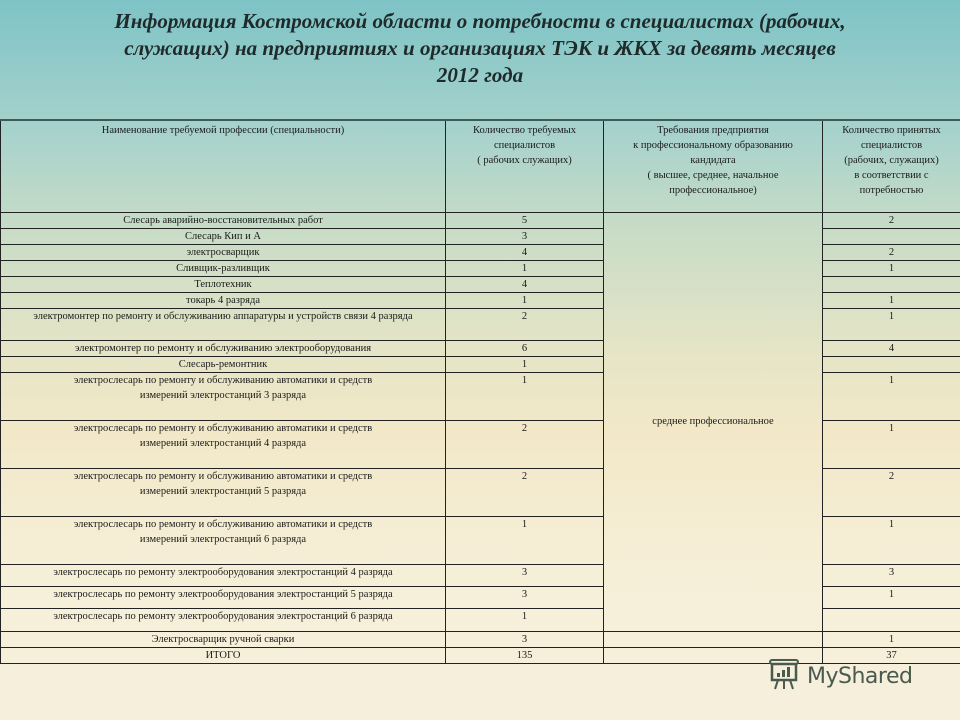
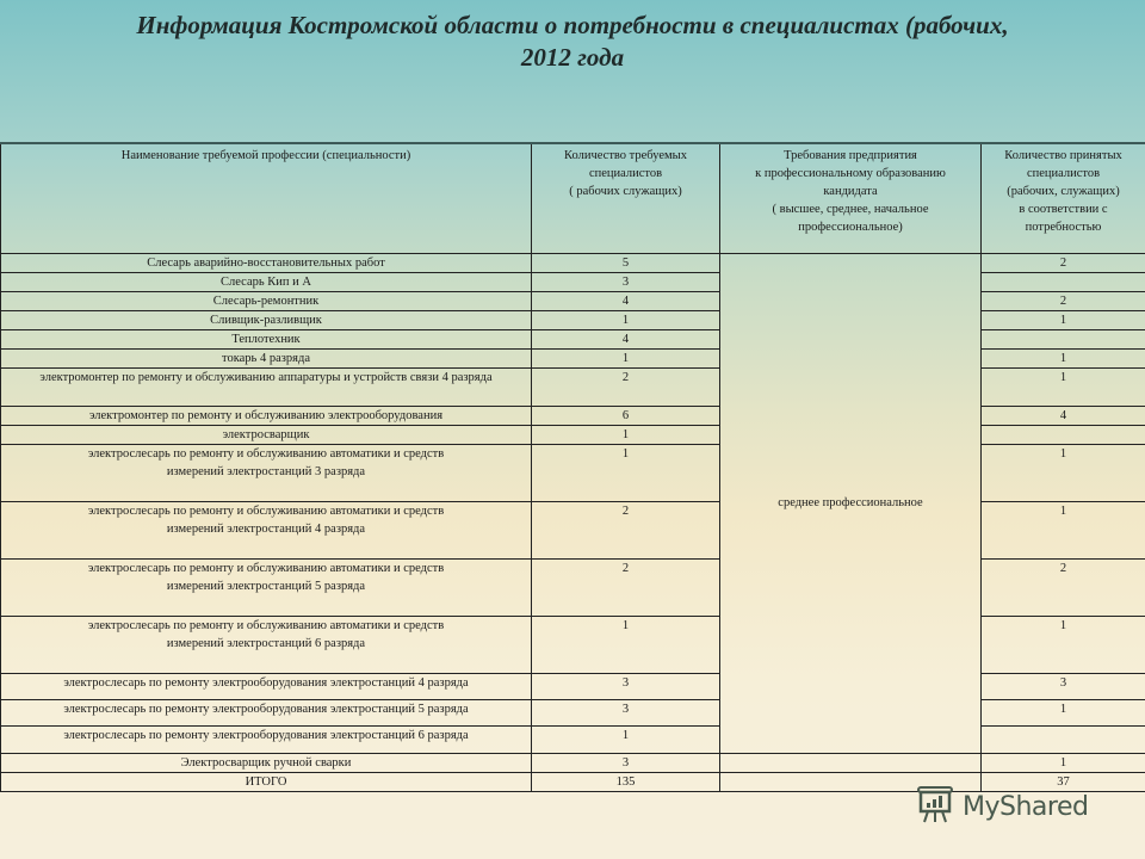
  Информация Костромской области о потребности в специалистах (рабочих,
- служащих) на предприятиях и организациях ТЭК и ЖКХ за девять месяцев
  2012 года
  Наименование требуемой профессии (специальности)	Количество требуемых специалистов ( рабочих служащих)	Требования предприятия к профессиональному образованию кандидата ( высшее, среднее, начальное профессиональное)	Количество принятых специалистов (рабочих, служащих) в соответствии с потребностью
  Слесарь аварийно-восстановительных работ	5	среднее профессиональное	2
  Слесарь Кип и А	3
- электросварщик	4	2
+ Слесарь-ремонтник	4	2
  Сливщик-разливщик	1	1
  Теплотехник	4
  токарь 4 разряда	1	1
  электромонтер по ремонту и обслуживанию аппаратуры и устройств связи 4 разряда	2	1
  электромонтер по ремонту и обслуживанию электрооборудования	6	4
- Слесарь-ремонтник	1
+ электросварщик	1
  электрослесарь по ремонту и обслуживанию автоматики и средств измерений электростанций 3 разряда	1	1
  электрослесарь по ремонту и обслуживанию автоматики и средств измерений электростанций 4 разряда	2	1
  электрослесарь по ремонту и обслуживанию автоматики и средств измерений электростанций 5 разряда	2	2
  электрослесарь по ремонту и обслуживанию автоматики и средств измерений электростанций 6 разряда	1	1
  электрослесарь по ремонту электрооборудования электростанций 4 разряда	3	3
  электрослесарь по ремонту электрооборудования электростанций 5 разряда	3	1
  электрослесарь по ремонту электрооборудования электростанций 6 разряда	1
  Электросварщик ручной сварки	3		1
  ИТОГО	135		37
  MyShared
